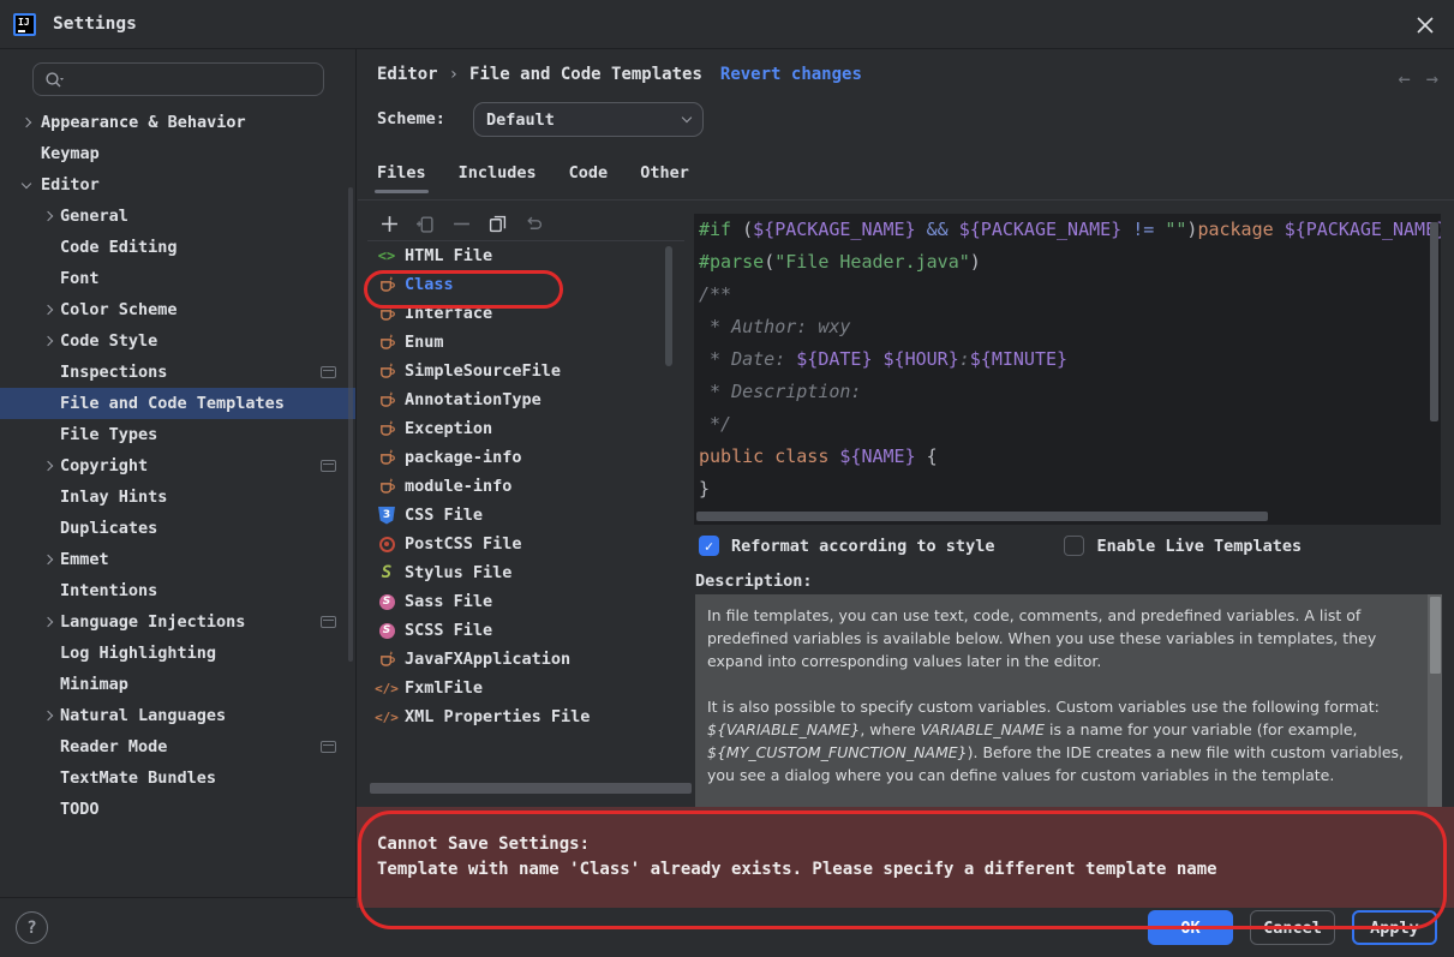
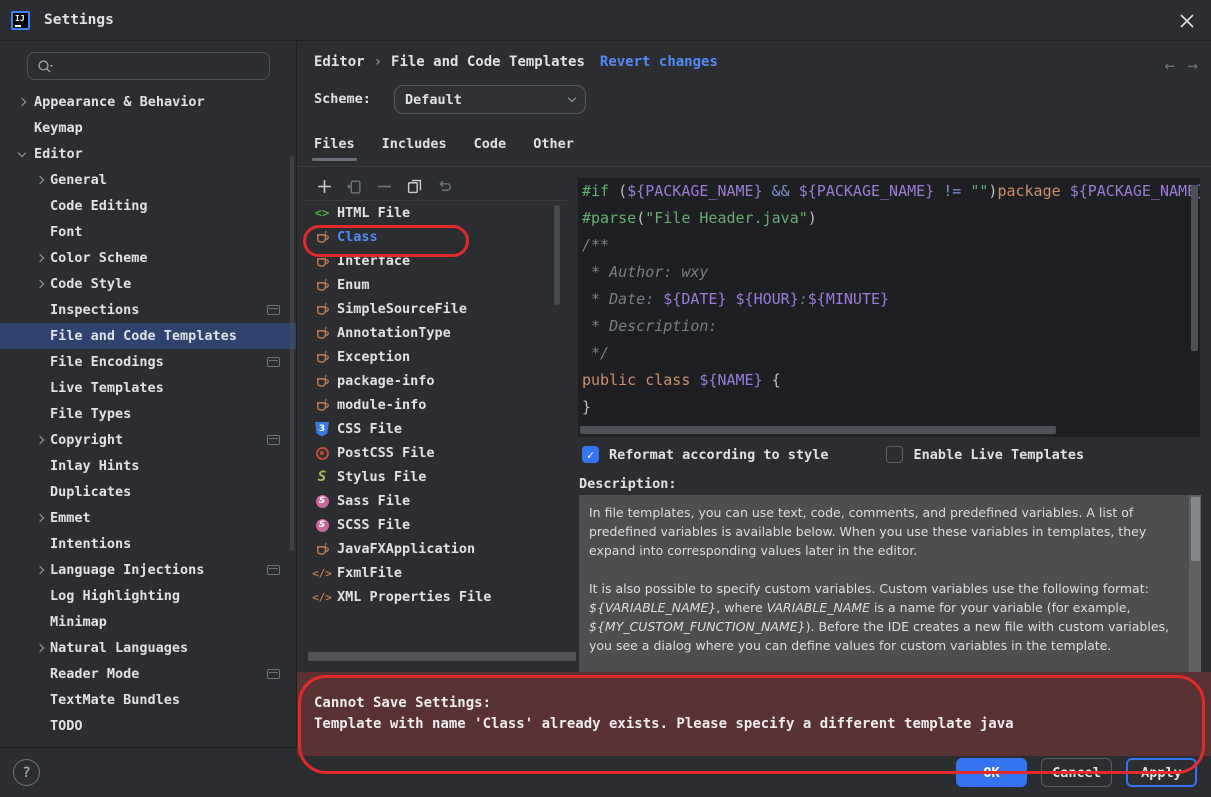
  IJ
  Settings
  Appearance & Behavior
  Keymap
  Editor
  General
  Code Editing
  Font
  Color Scheme
  Code Style
  Inspections
  File and Code Templates
+ File Encodings
+ Live Templates
  File Types
  Copyright
  Inlay Hints
  Duplicates
  Emmet
  Intentions
  Language Injections
  Log Highlighting
  Minimap
  Natural Languages
  Reader Mode
  TextMate Bundles
  TODO
  Editor
  ›
  File and Code Templates
  Revert changes
  ←
  →
  Scheme:
  Default
  Files
  Includes
  Code
  Other
  <>
  HTML File
  Class
  Interface
  Enum
  SimpleSourceFile
  AnnotationType
  Exception
  package-info
  module-info
  3
  CSS File
  PostCSS File
  S
  Stylus File
  S
  Sass File
  S
  SCSS File
  JavaFXApplication
  </>
  FxmlFile
  </>
  XML Properties File
  #if (${PACKAGE_NAME} && ${PACKAGE_NAME} != "")package ${PACKAGE_NAM
  #parse("File Header.java")
  /**
  * Author: wxy
  * Date: ${DATE} ${HOUR}:${MINUTE}
  * Description:
  */
  public class ${NAME} {
  }
  ✓
  Reformat according to style
  Enable Live Templates
  Description:
  In file templates, you can use text, code, comments, and predefined variables. A list of predefined variables is available below. When you use these variables in templates, they expand into corresponding values later in the editor.
  It is also possible to specify custom variables. Custom variables use the following format: ${VARIABLE_NAME}, where VARIABLE_NAME is a name for your variable (for example, ${MY_CUSTOM_FUNCTION_NAME}). Before the IDE creates a new file with custom variables, you see a dialog where you can define values for custom variables in the template.
  Cannot Save Settings:
- Template with name 'Class' already exists. Please specify a different template name
+ Template with name 'Class' already exists. Please specify a different template java
  ?
  OK
  Cancel
  Apply
